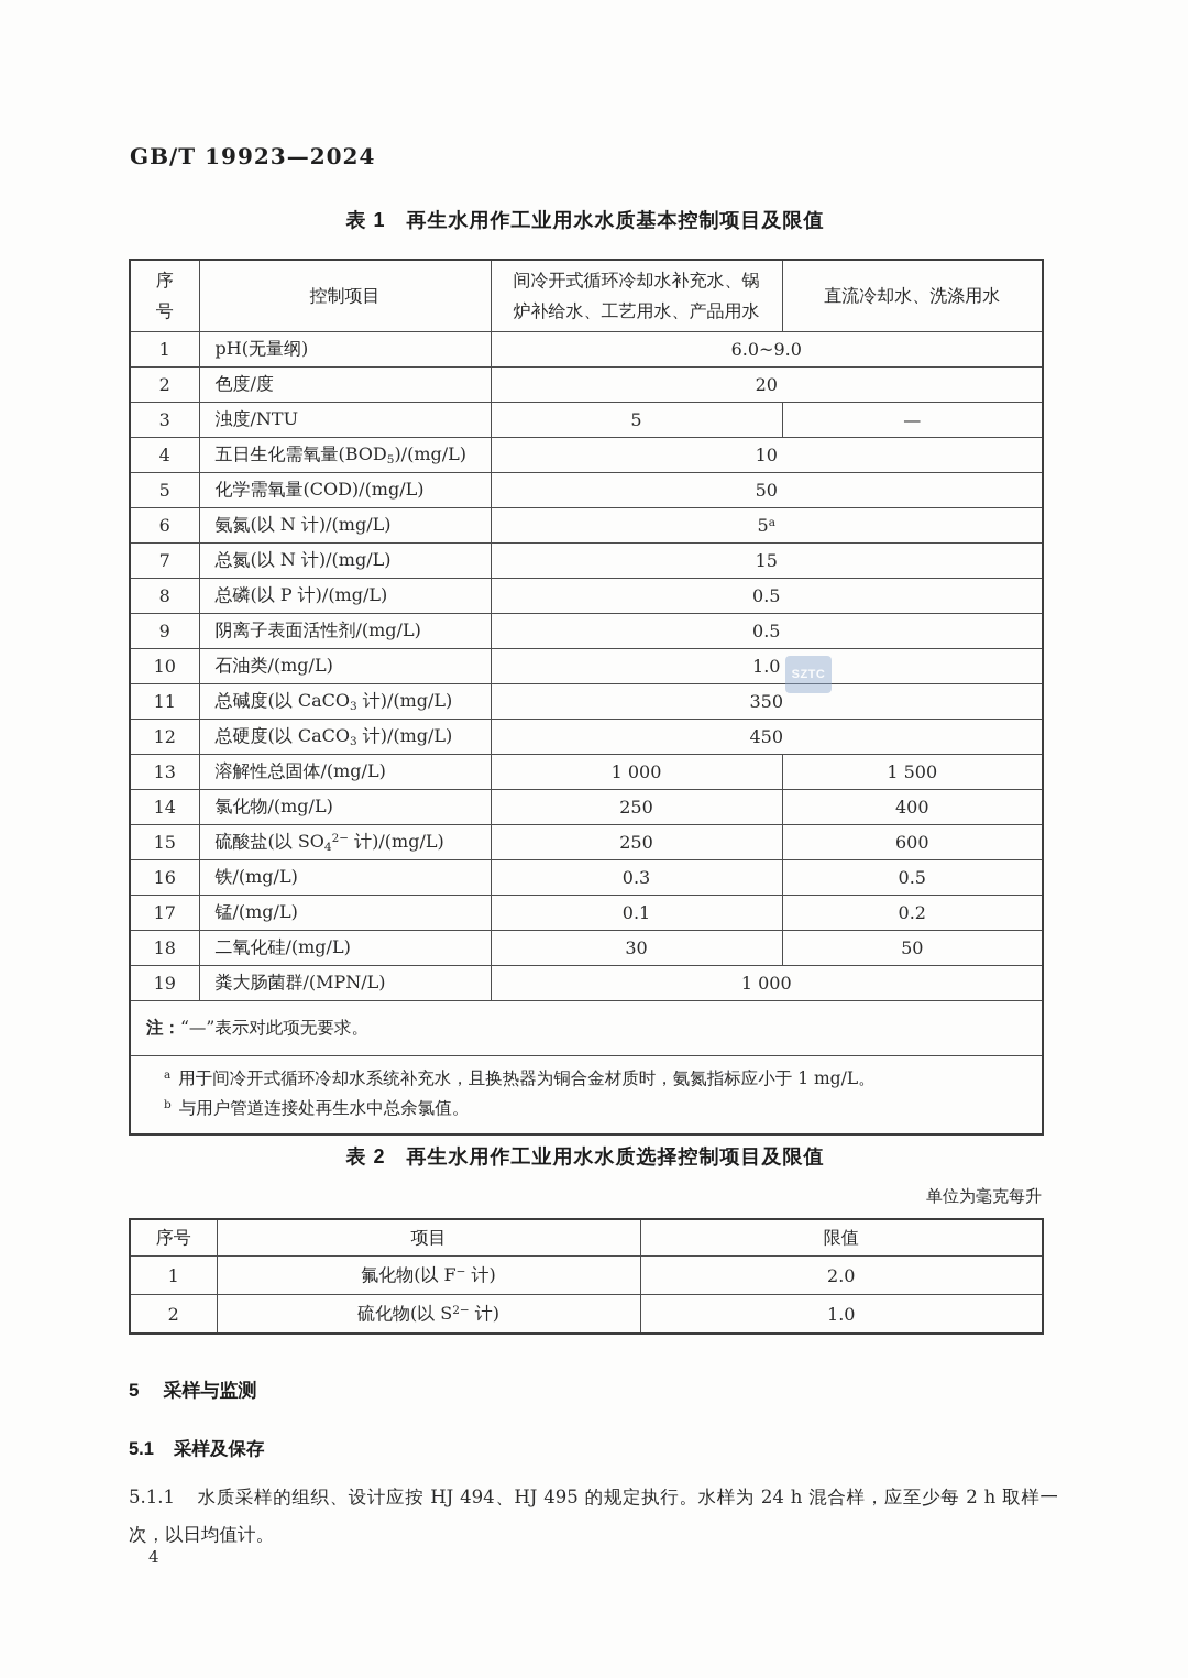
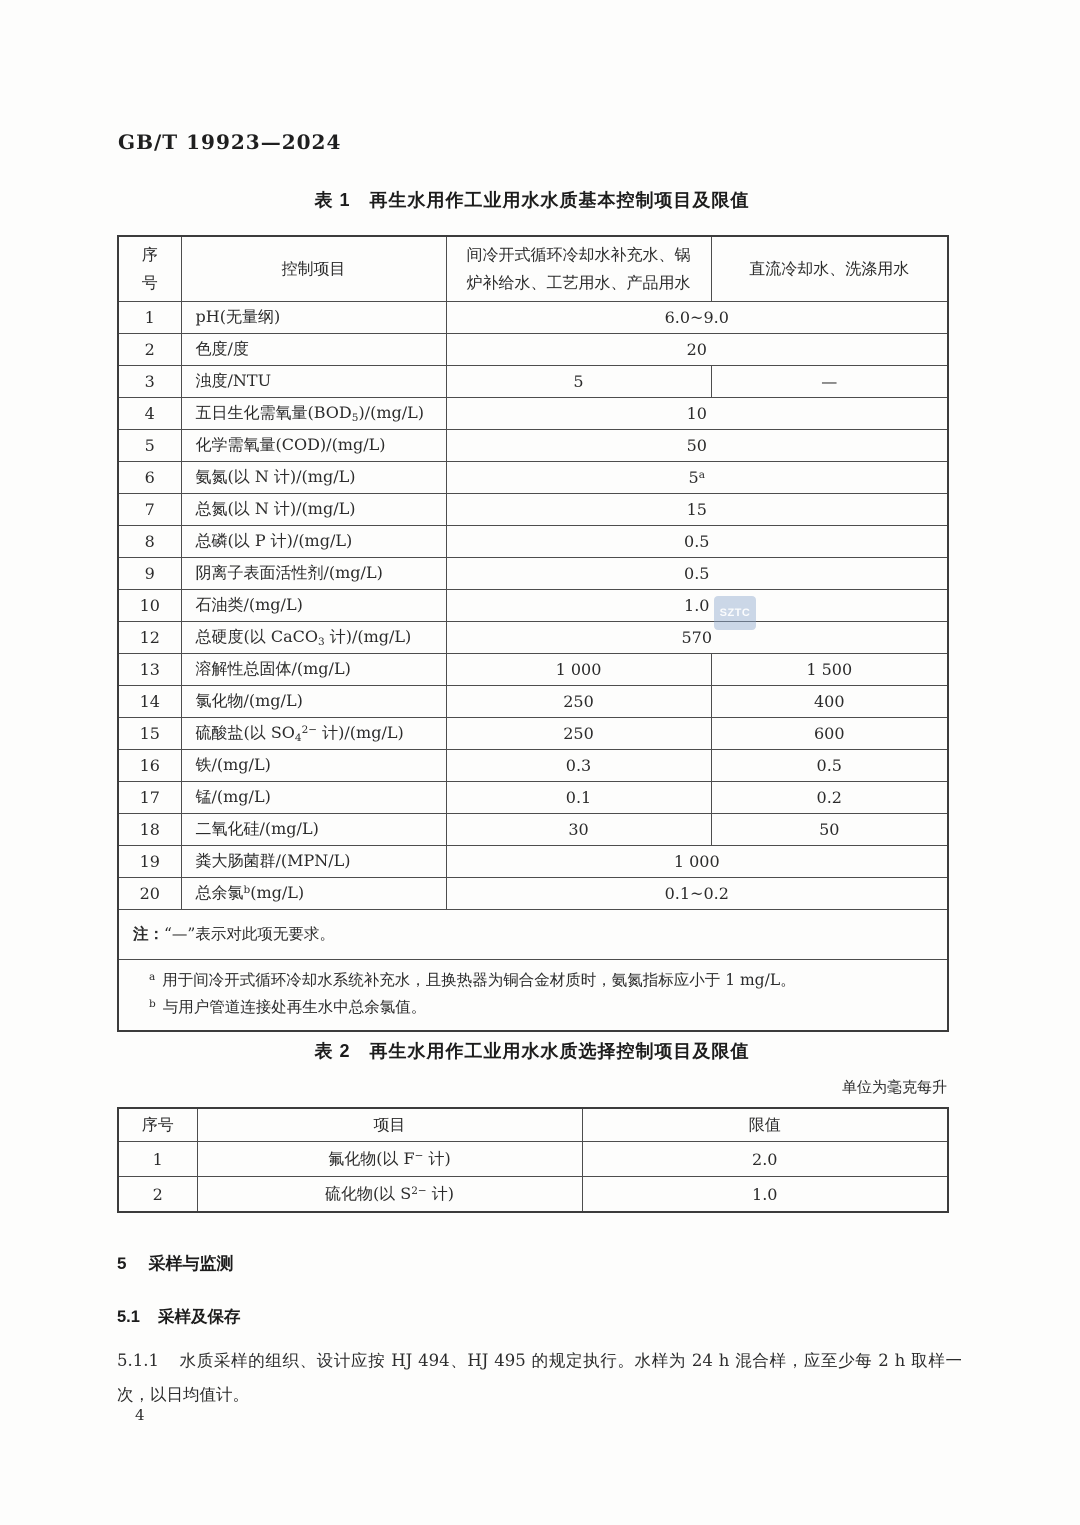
  GB/T 19923—2024
  表 1 再生水用作工业用水水质基本控制项目及限值
  序号	控制项目	间冷开式循环冷却水补充水、锅炉补给水、工艺用水、产品用水	直流冷却水、洗涤用水
  1	pH(无量纲)	6.0~9.0
  2	色度/度	20
  3	浊度/NTU	5	—
  4	五日生化需氧量(BOD5)/(mg/L)	10
  5	化学需氧量(COD)/(mg/L)	50
  6	氨氮(以 N 计)/(mg/L)	5a
  7	总氮(以 N 计)/(mg/L)	15
  8	总磷(以 P 计)/(mg/L)	0.5
  9	阴离子表面活性剂/(mg/L)	0.5
  10	石油类/(mg/L)	1.0
- 11	总碱度(以 CaCO3 计)/(mg/L)	350
- 12	总硬度(以 CaCO3 计)/(mg/L)	450
+ 12	总硬度(以 CaCO3 计)/(mg/L)	570
  13	溶解性总固体/(mg/L)	1 000	1 500
  14	氯化物/(mg/L)	250	400
  15	硫酸盐(以 SO42− 计)/(mg/L)	250	600
  16	铁/(mg/L)	0.3	0.5
  17	锰/(mg/L)	0.1	0.2
  18	二氧化硅/(mg/L)	30	50
  19	粪大肠菌群/(MPN/L)	1 000
+ 20	总余氯b(mg/L)	0.1~0.2
  注：“—”表示对此项无要求。
  a 用于间冷开式循环冷却水系统补充水，且换热器为铜合金材质时，氨氮指标应小于 1 mg/L。 b 与用户管道连接处再生水中总余氯值。
  SZTC
  表 2 再生水用作工业用水水质选择控制项目及限值
  单位为毫克每升
  序号	项目	限值
  1	氟化物(以 F− 计)	2.0
  2	硫化物(以 S2− 计)	1.0
  5 采样与监测
  5.1 采样及保存
  5.1.1 水质采样的组织、设计应按 HJ 494、HJ 495 的规定执行。水样为 24 h 混合样，应至少每 2 h 取样一次，以日均值计。
  4
